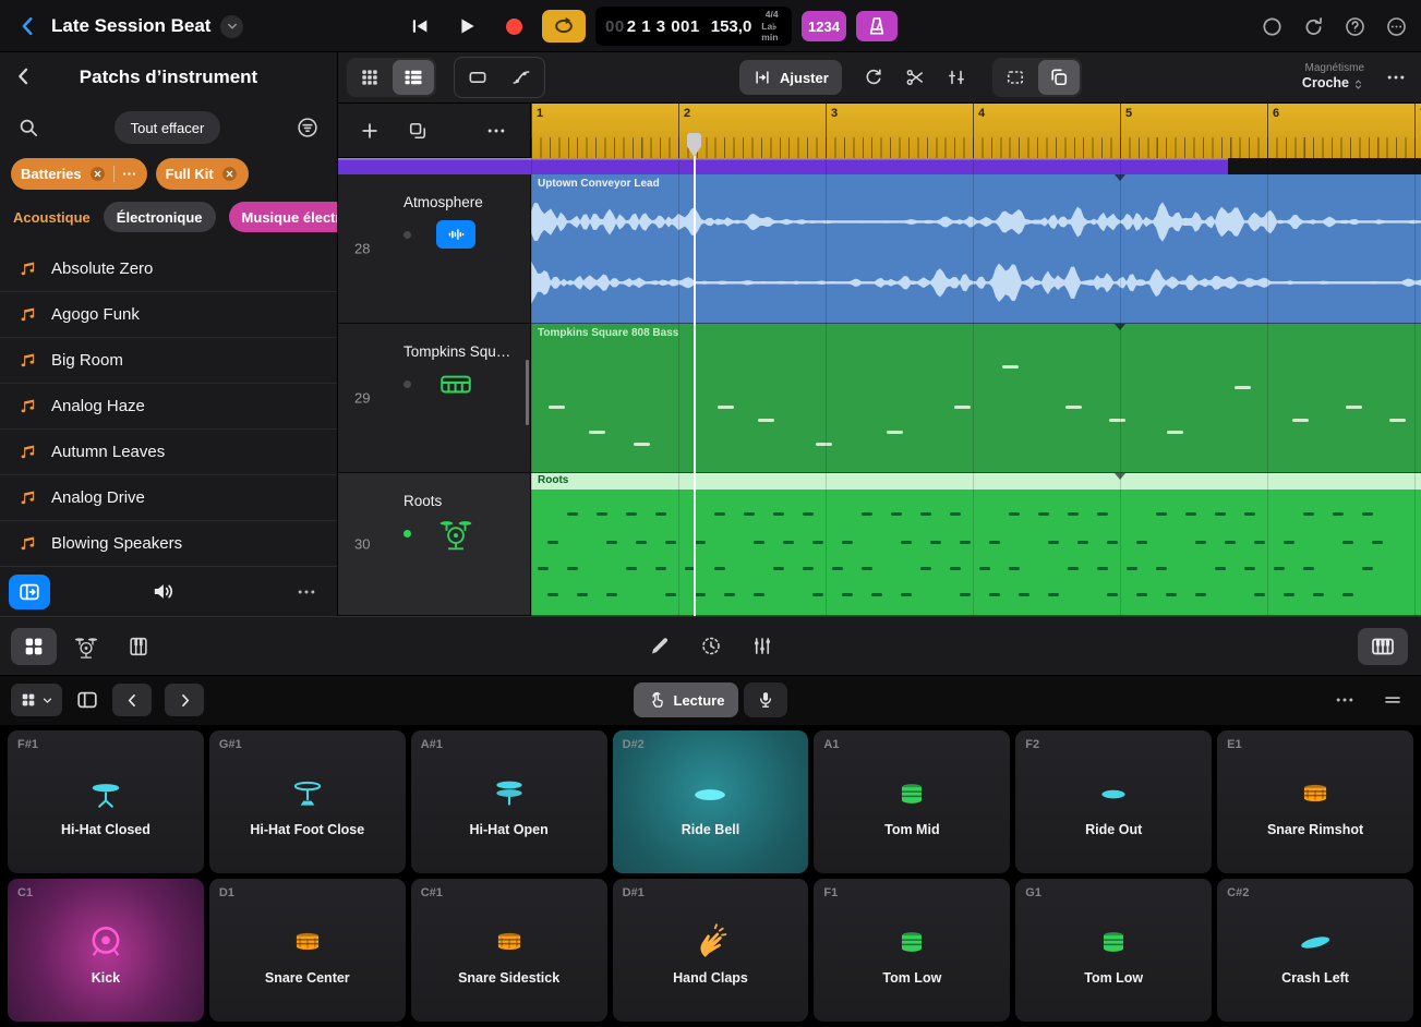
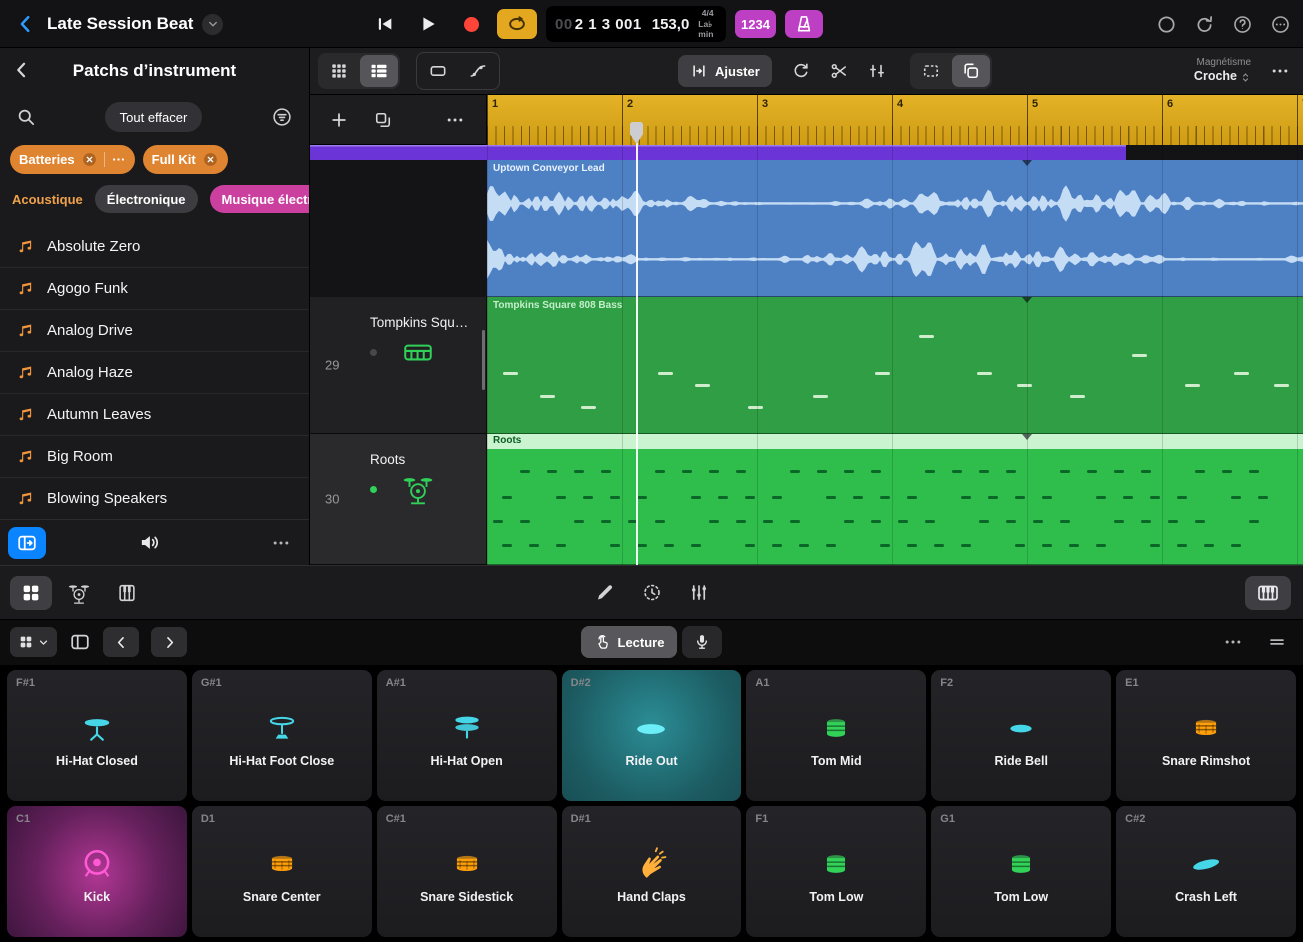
  Late Session Beat
  00
  2 1 3 001
  153,0
  4/4
  La♭ min
  1234
  Patchs d’instrument
  Tout effacer
  Batteries
  Full Kit
  Acoustique
  Électronique
  Absolute Zero
  Agogo Funk
- Big Room
+ Analog Drive
  Analog Haze
  Autumn Leaves
- Analog Drive
+ Big Room
  Blowing Speakers
  Ajuster
  Magnétisme
  Croche
  1
  2
  3
  4
  5
  6
- 28
- Atmosphere
  29
  Tompkins Squ…
  30
  Roots
  Lecture
  F#1
  Hi-Hat Closed
  G#1
  Hi-Hat Foot Close
  A#1
  Hi-Hat Open
  D#2
- Ride Bell
+ Ride Out
  A1
  Tom Mid
  F2
- Ride Out
+ Ride Bell
  E1
  Snare Rimshot
  C1
  Kick
  D1
  Snare Center
  C#1
  Snare Sidestick
  D#1
  Hand Claps
  F1
  Tom Low
  G1
  Tom Low
  C#2
  Crash Left
